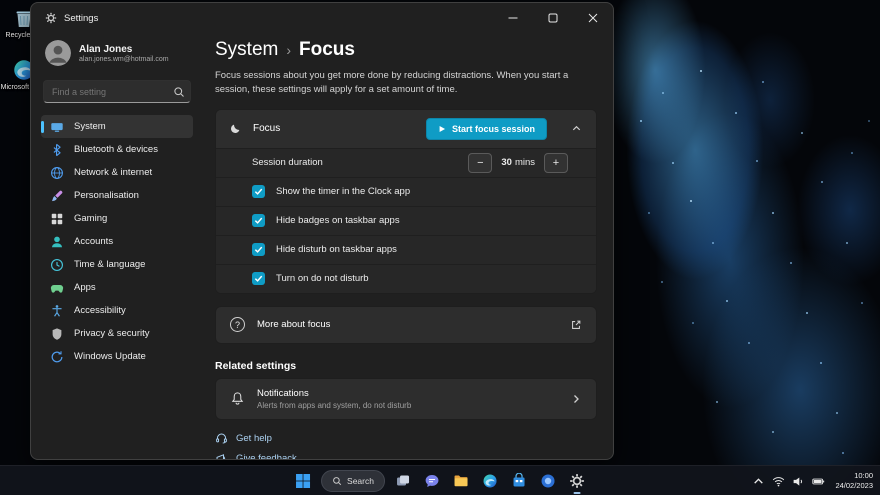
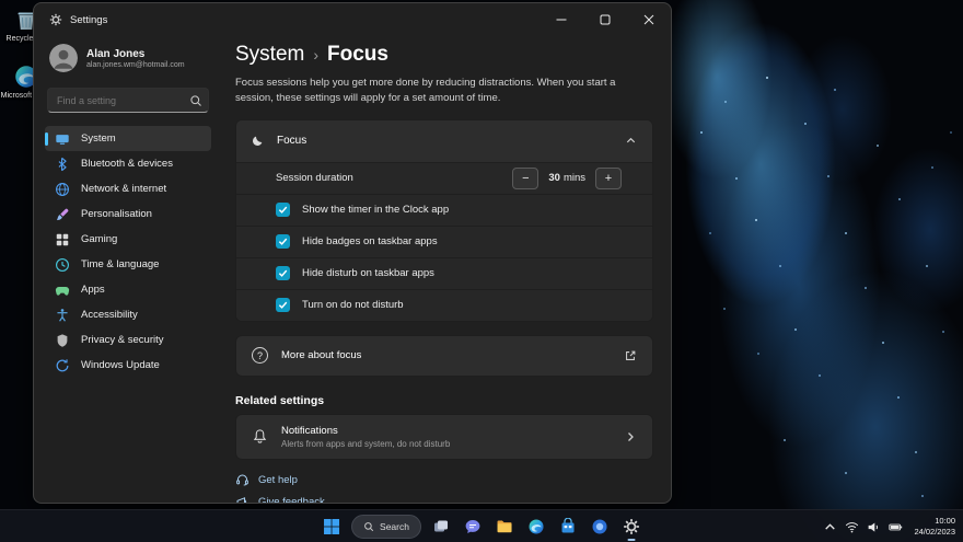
  Settings
  Alan Jones
  Find a setting
  System
  Bluetooth & devices
  Network & internet
  Personalisation
  Gaming
- Accounts
  Time & language
  Apps
  Accessibility
  Privacy & security
  Windows Update
  System
  ›
  Focus
- Focus sessions about you get more done by reducing distractions. When you start a session, these settings will apply for a set amount of time.
+ Focus sessions help you get more done by reducing distractions. When you start a session, these settings will apply for a set amount of time.
  Focus
- Start focus session
  Session duration
  −
  30 mins
  +
  Show the timer in the Clock app
  Hide badges on taskbar apps
  Hide disturb on taskbar apps
  Turn on do not disturb
  ?
  More about focus
  Related settings
  Notifications
  Alerts from apps and system, do not disturb
  Get help
  Give feedback
  Search
  10:00
  24/02/2023
